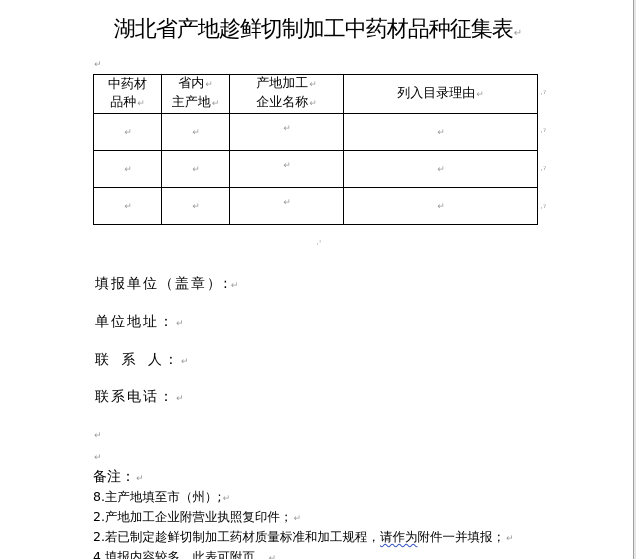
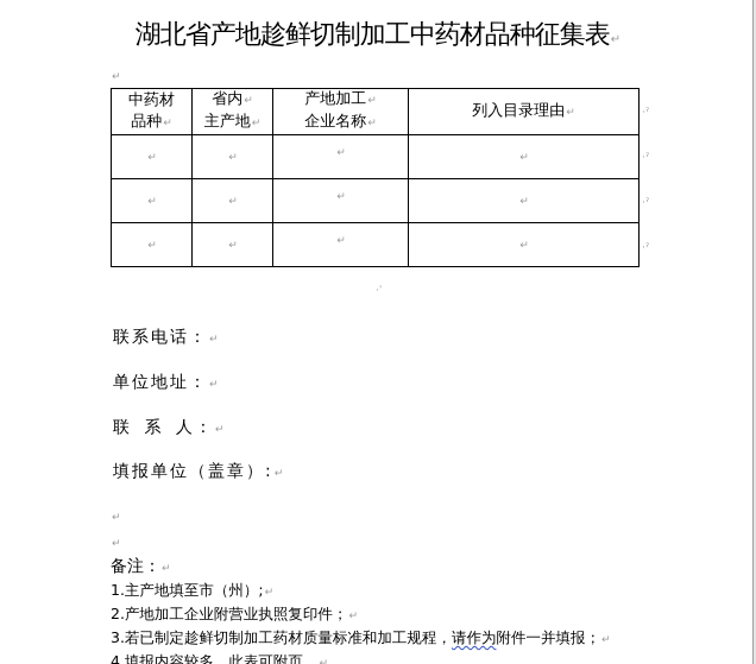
  湖北省产地趁鲜切制加工中药材品种征集表↵
  ↵
  中药材品种↵	省内↵主产地↵	产地加工↵企业名称↵	列入目录理由↵
  ↵	↵	↵	↵
  ↵	↵	↵	↵
  ↵	↵	↵	↵
  ·ˀ
  ·ˀ
  ·ˀ
  ·ˀ
  ·ˈ
- 填报单位（盖章）:↵
+ 联系电话：↵
  单位地址：↵
  联 系 人：↵
- 联系电话：↵
+ 填报单位（盖章）:↵
  ↵
  ↵
  备注：↵
- 8.主产地填至市（州）;↵
+ 1.主产地填至市（州）;↵
  2.产地加工企业附营业执照复印件；↵
- 2.若已制定趁鲜切制加工药材质量标准和加工规程，请作为附件一并填报；↵
+ 3.若已制定趁鲜切制加工药材质量标准和加工规程，请作为附件一并填报；↵
  4.填报内容较多，此表可附页。
